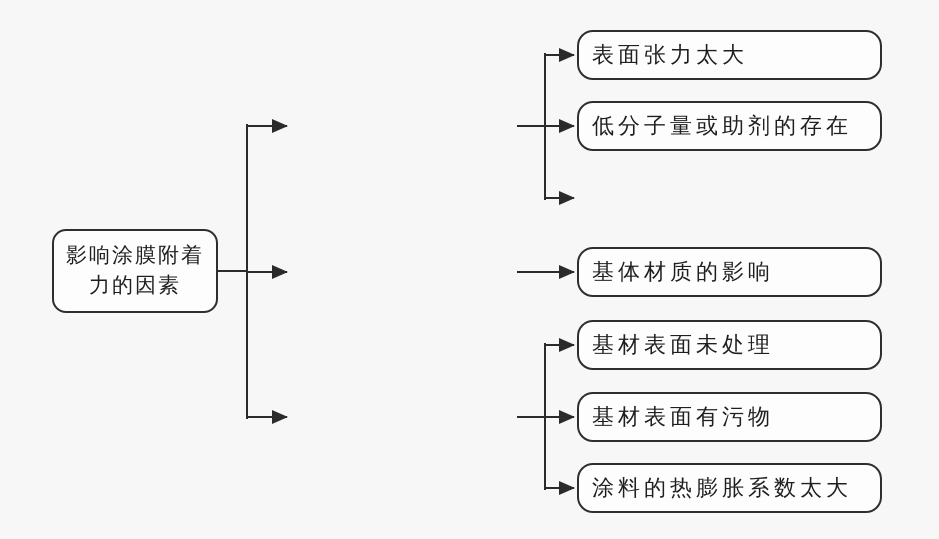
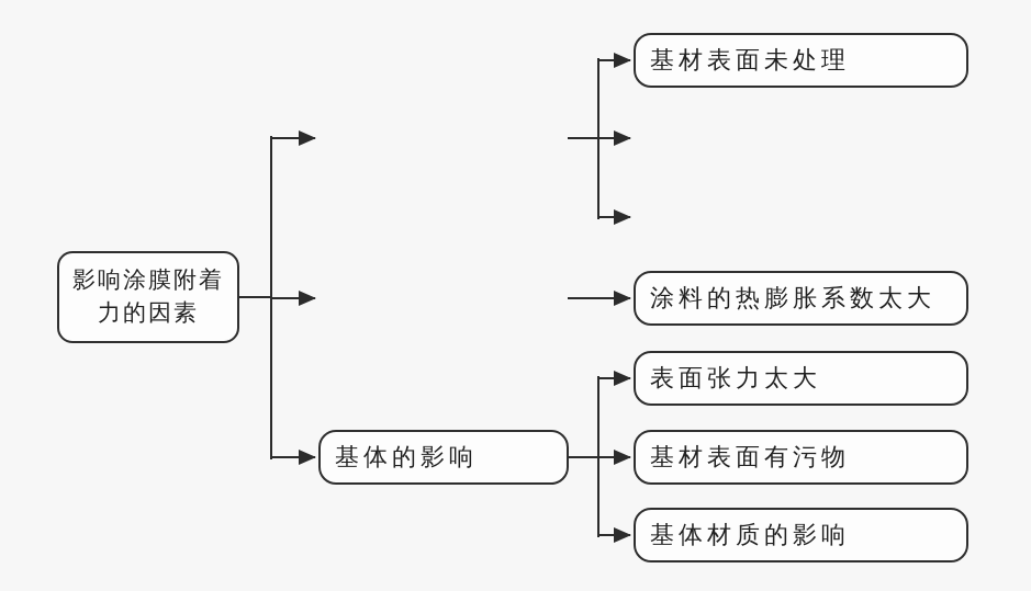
  影响涂膜附着
  力的因素
+ 基体的影响
- 表面张力太大
+ 基材表面未处理
- 低分子量或助剂的存在
- 基体材质的影响
+ 涂料的热膨胀系数太大
- 基材表面未处理
+ 表面张力太大
  基材表面有污物
- 涂料的热膨胀系数太大
+ 基体材质的影响
